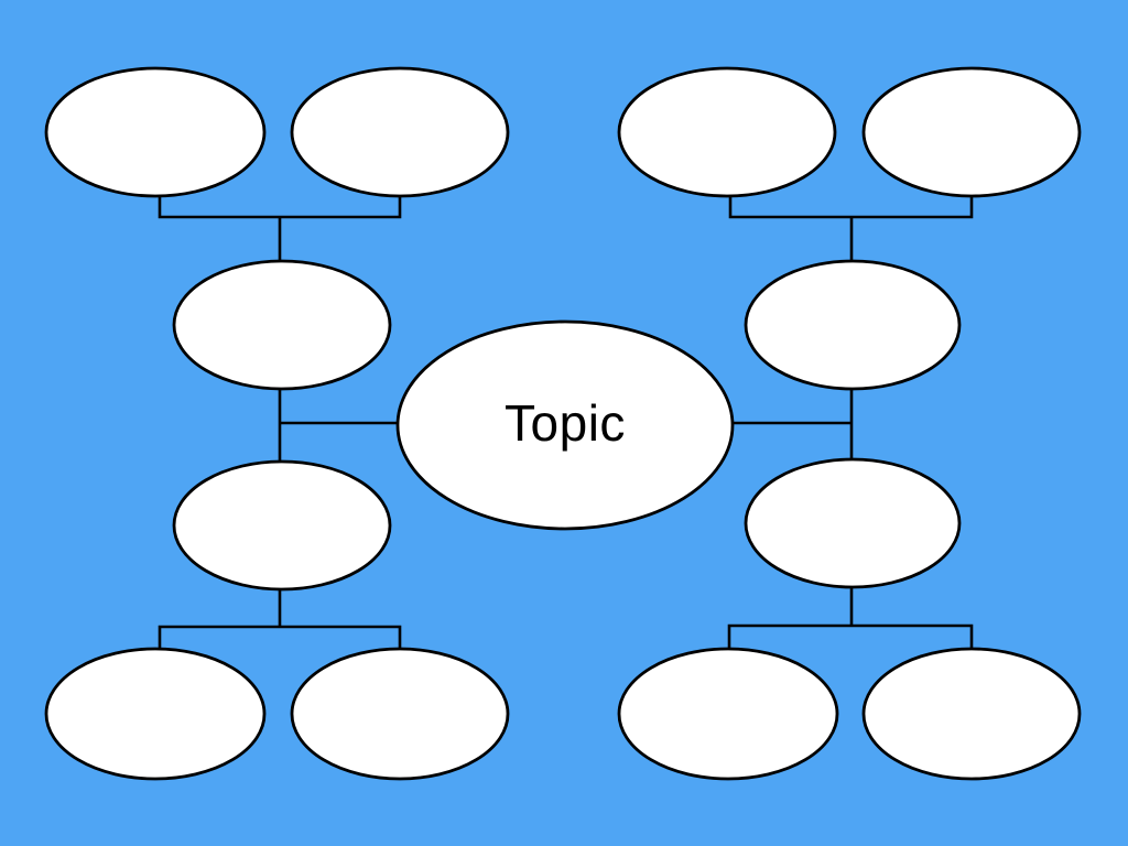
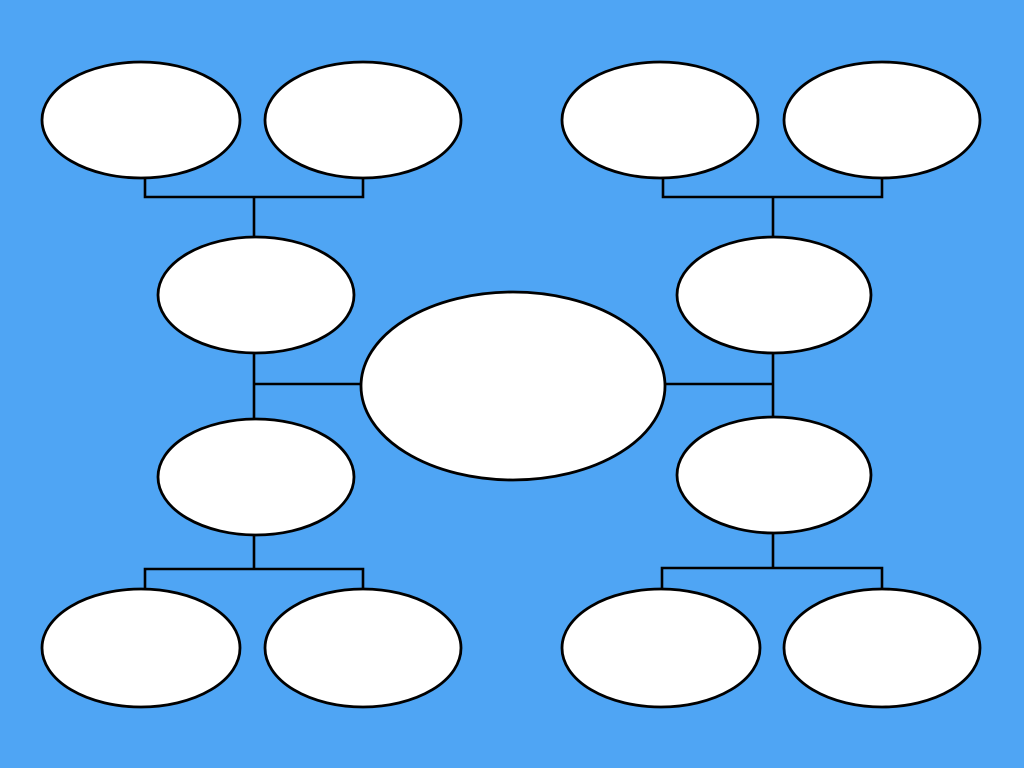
- Topic
